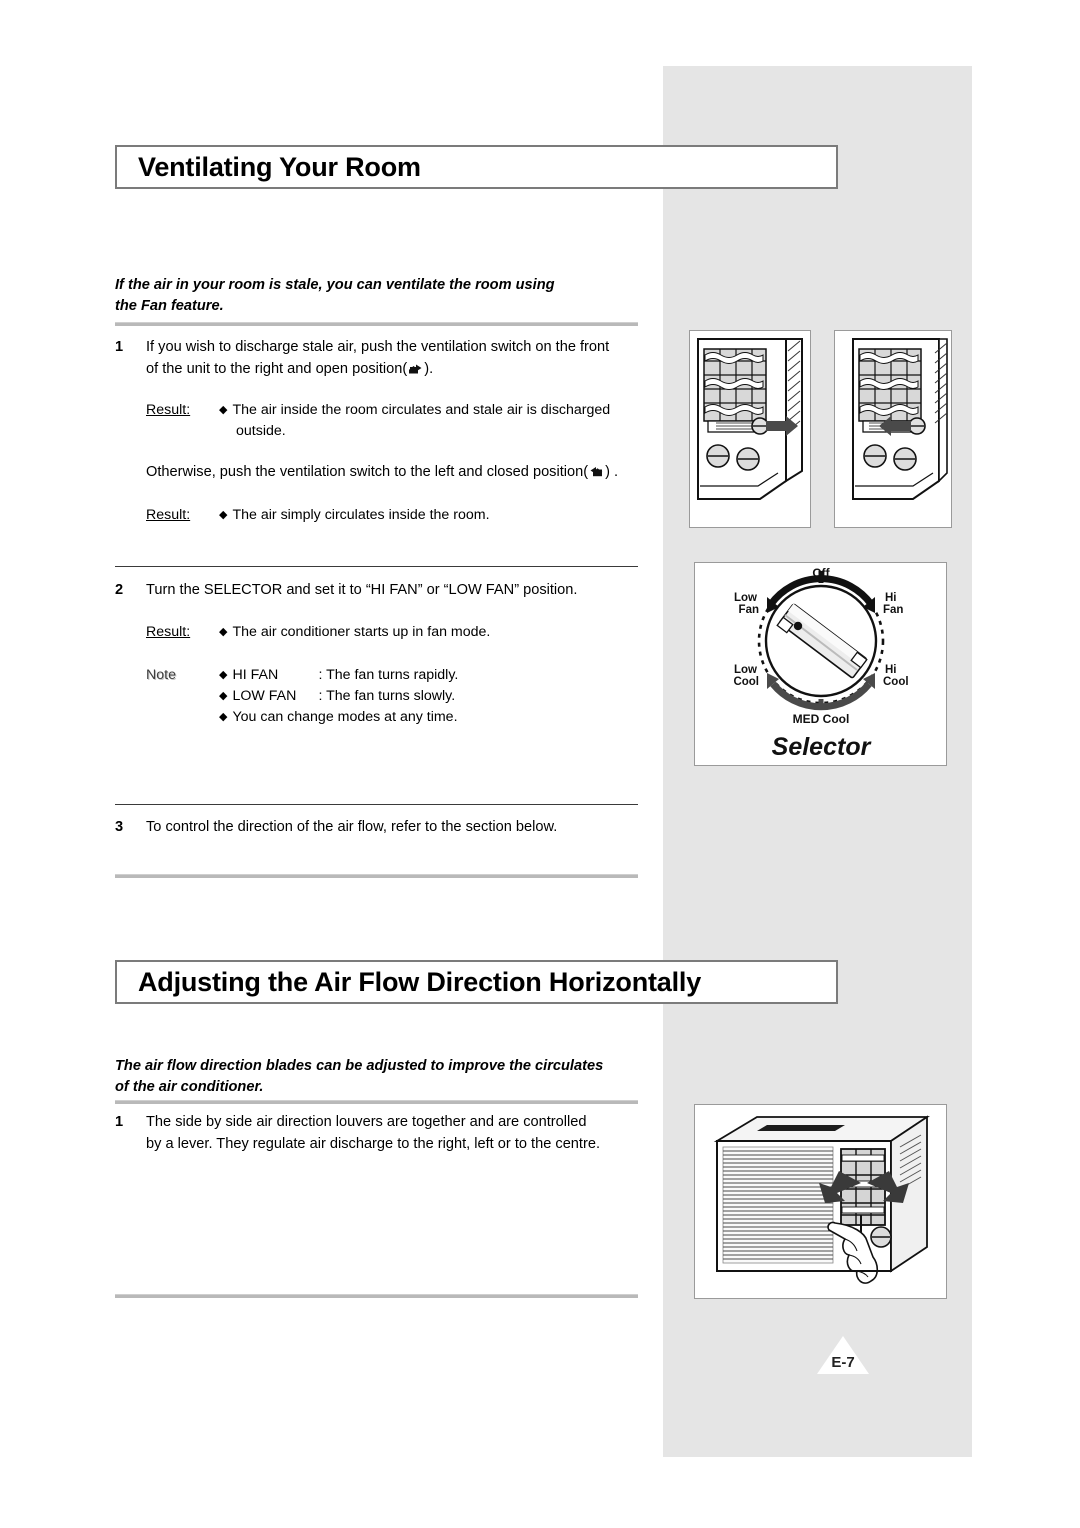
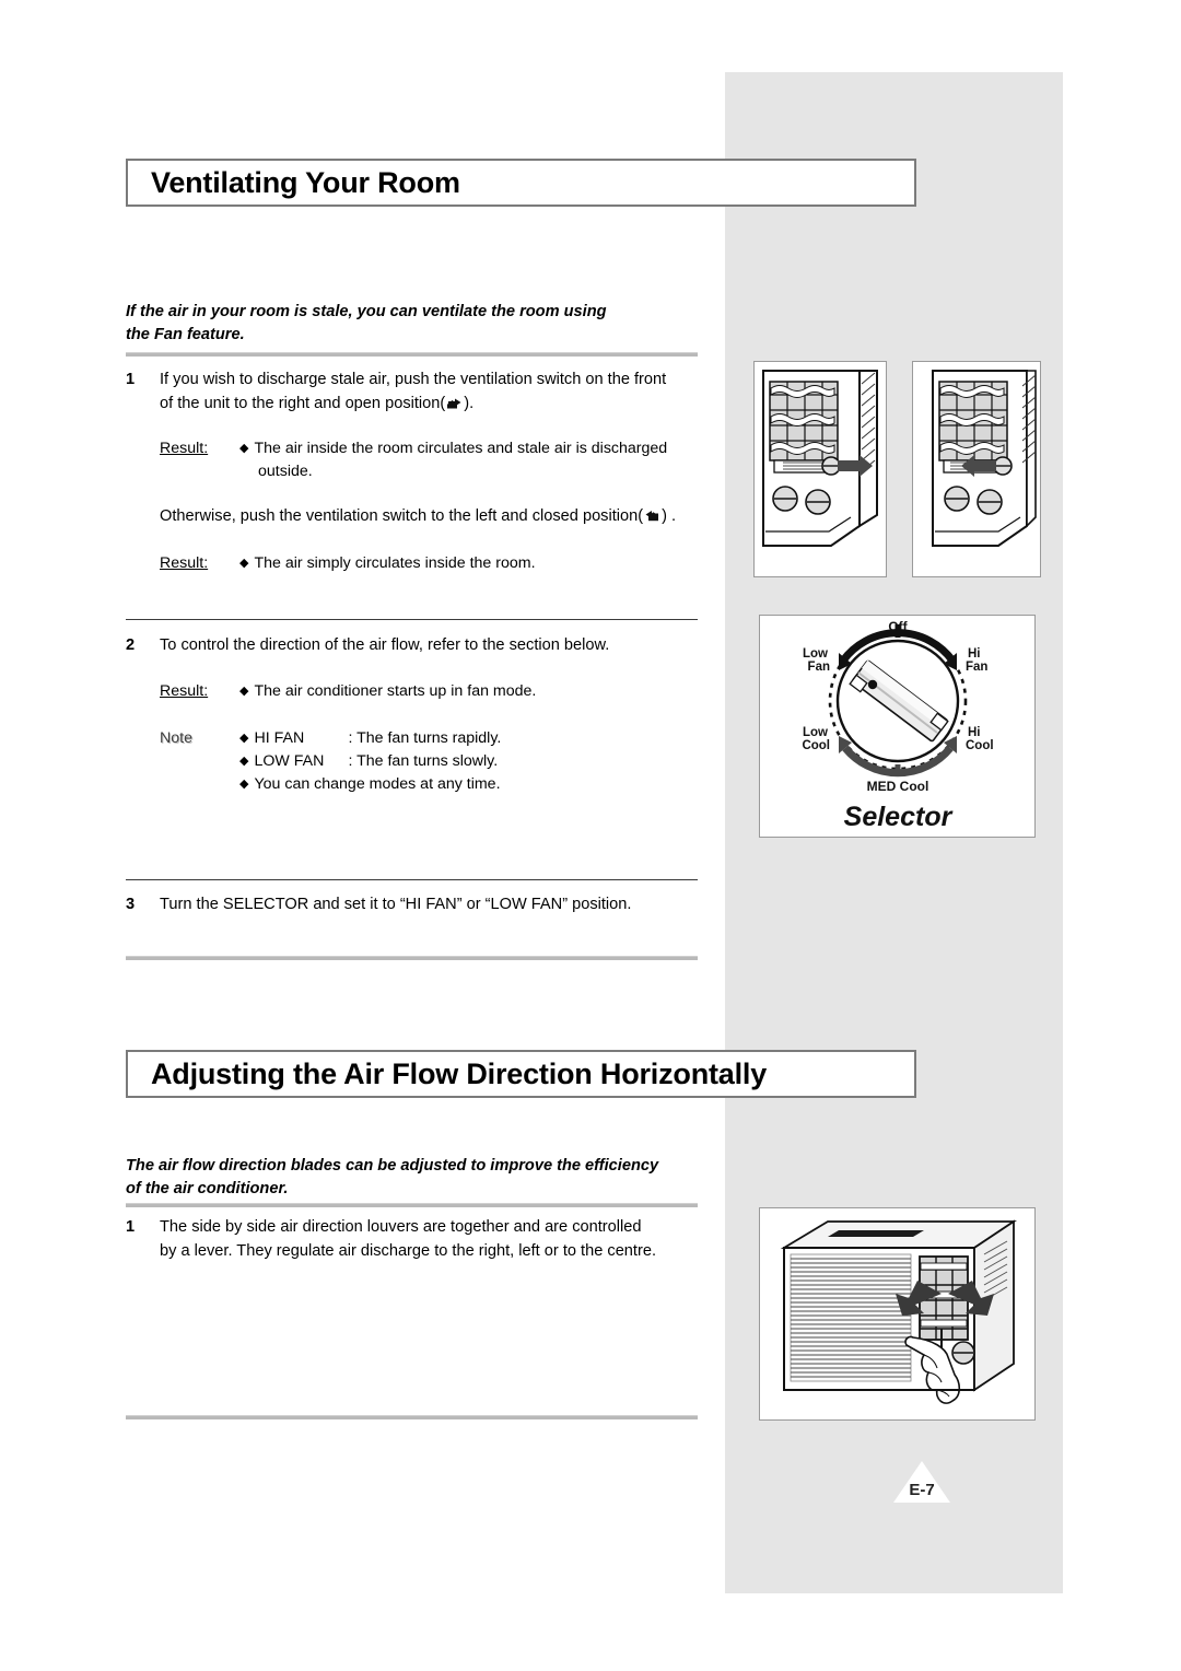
  Ventilating Your Room
  If the air in your room is stale, you can ventilate the room using
  the Fan feature.
  1
  If you wish to discharge stale air, push the ventilation switch on the front
  of the unit to the right and open position( ).
  Result:
  ◆ The air inside the room circulates and stale air is discharged
  outside.
  Otherwise, push the ventilation switch to the left and closed position( ) .
  Result:
  ◆ The air simply circulates inside the room.
  2
- Turn the SELECTOR and set it to “HI FAN” or “LOW FAN” position.
+ To control the direction of the air flow, refer to the section below.
  Result:
  ◆ The air conditioner starts up in fan mode.
  Note
  ◆ HI FAN : The fan turns rapidly.
  ◆ LOW FAN : The fan turns slowly.
  ◆ You can change modes at any time.
  3
- To control the direction of the air flow, refer to the section below.
+ Turn the SELECTOR and set it to “HI FAN” or “LOW FAN” position.
  Adjusting the Air Flow Direction Horizontally
- The air flow direction blades can be adjusted to improve the circulates
+ The air flow direction blades can be adjusted to improve the efficiency
  of the air conditioner.
  1
  The side by side air direction louvers are together and are controlled
  by a lever. They regulate air discharge to the right, left or to the centre.
  Off
  Low
  Fan
  Hi
  Fan
  Low
  Cool
  Hi
  Cool
  MED Cool
  Selector
  E-7
